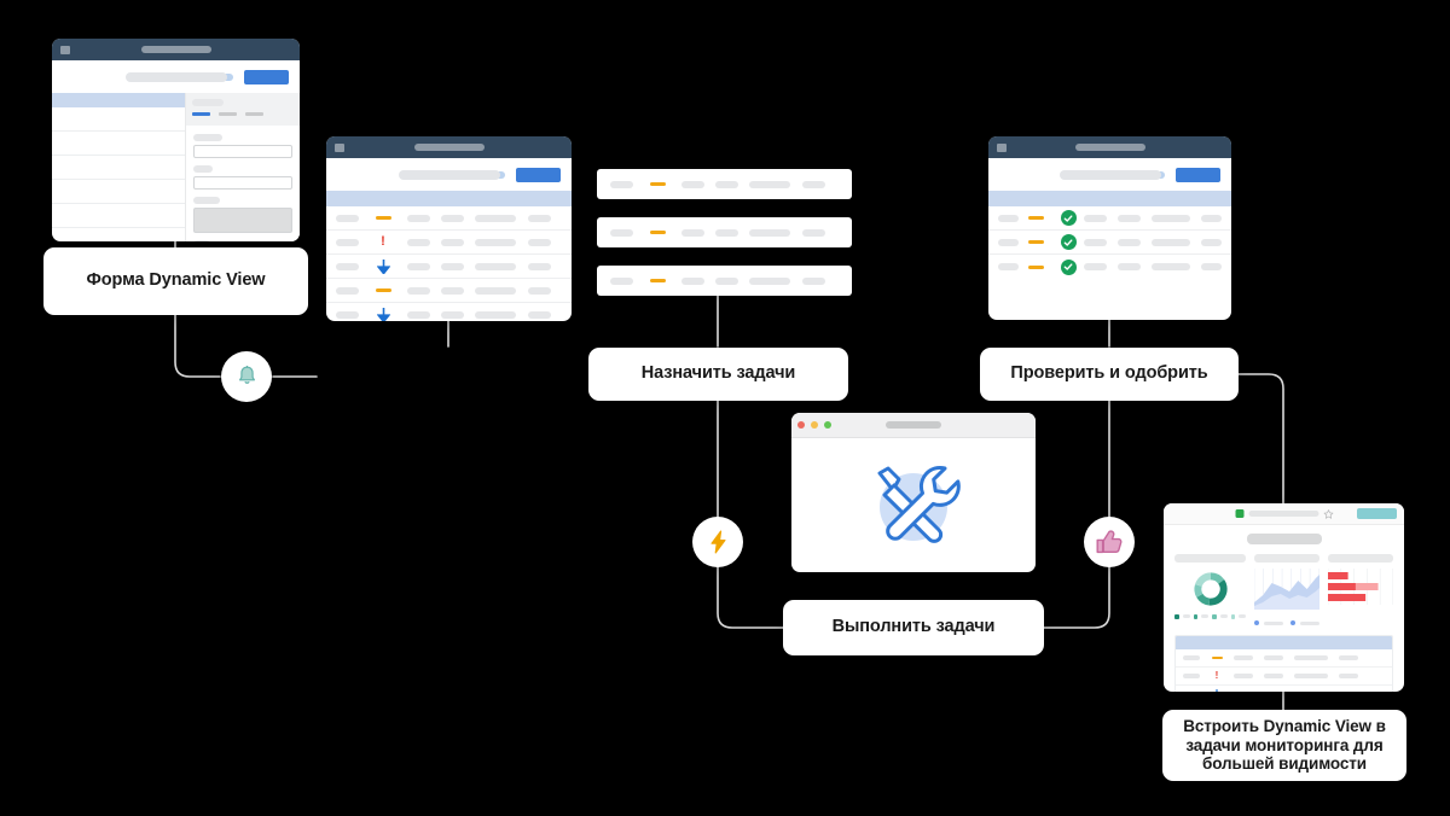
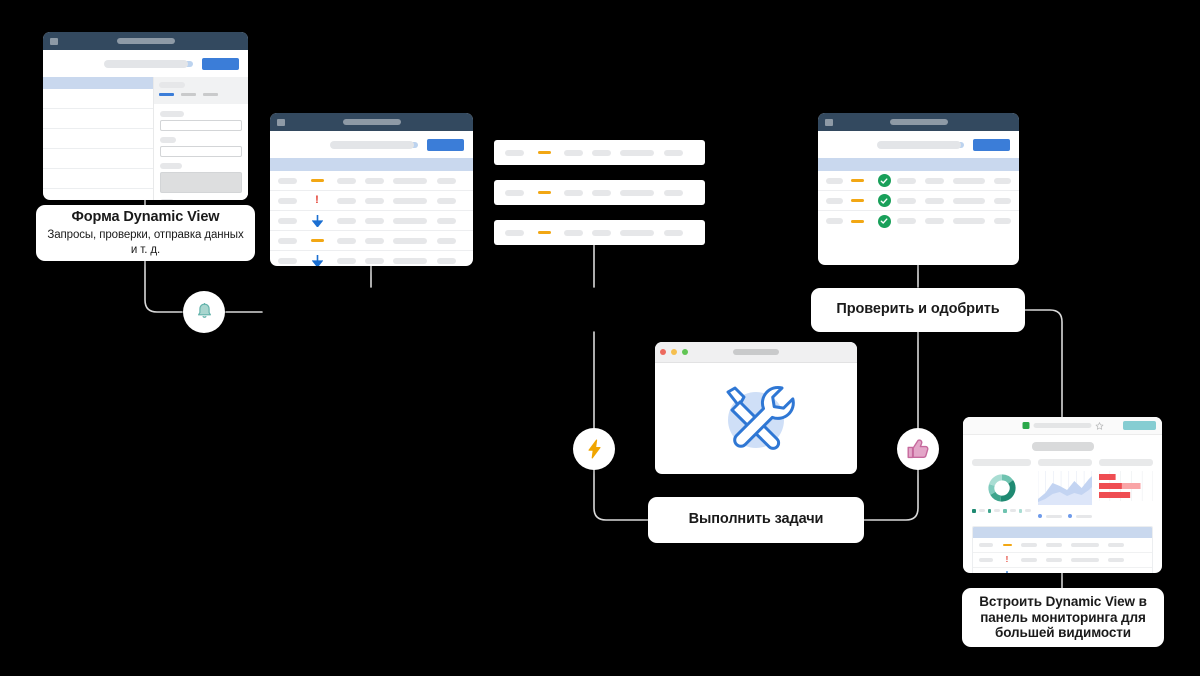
  Форма Dynamic View
+ Запросы, проверки, отправка данных и т. д.
  !
- Назначить задачи
  Проверить и одобрить
  Выполнить задачи
  !
- Встроить Dynamic View в задачи мониторинга для большей видимости
+ Встроить Dynamic View в панель мониторинга для большей видимости
